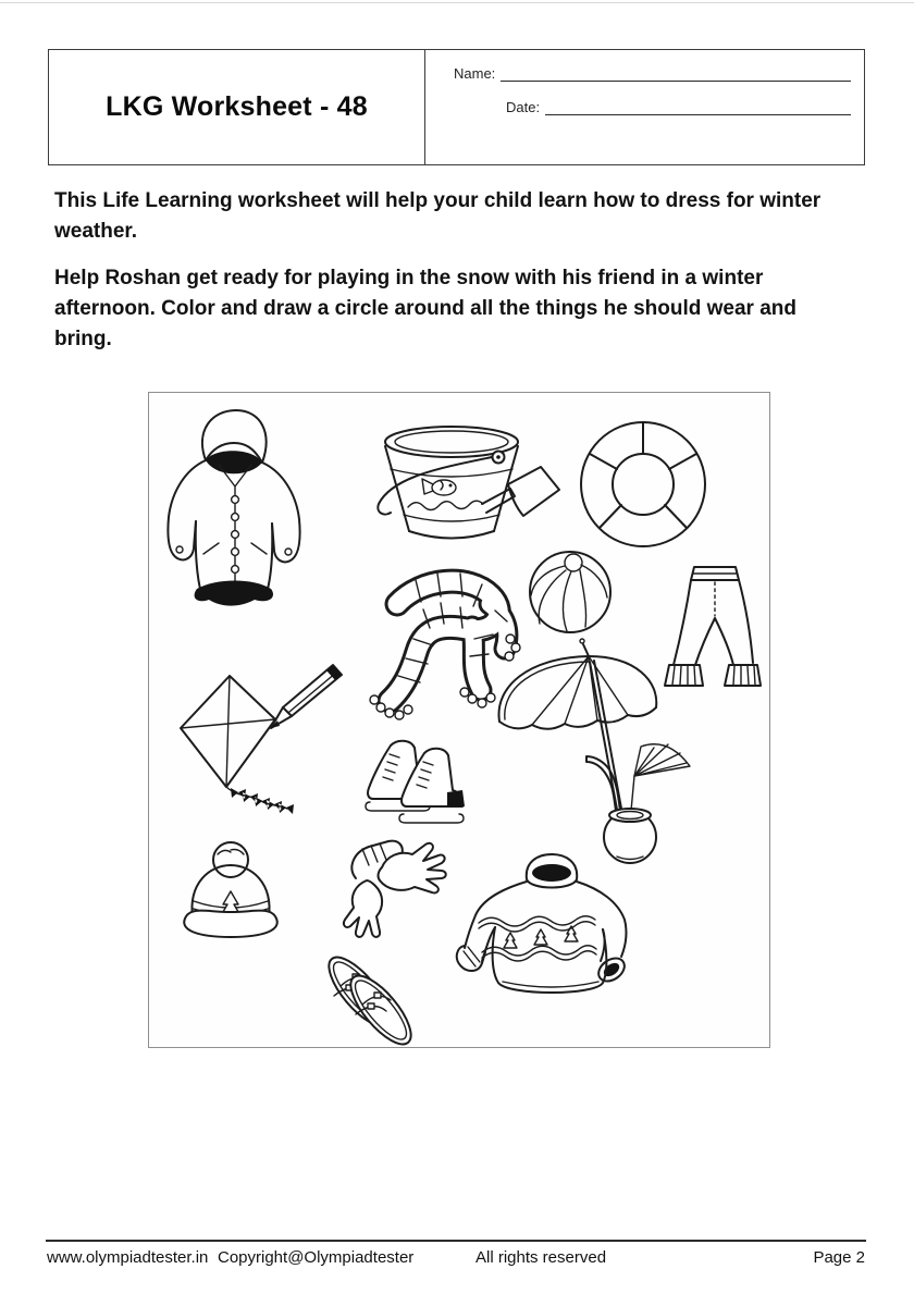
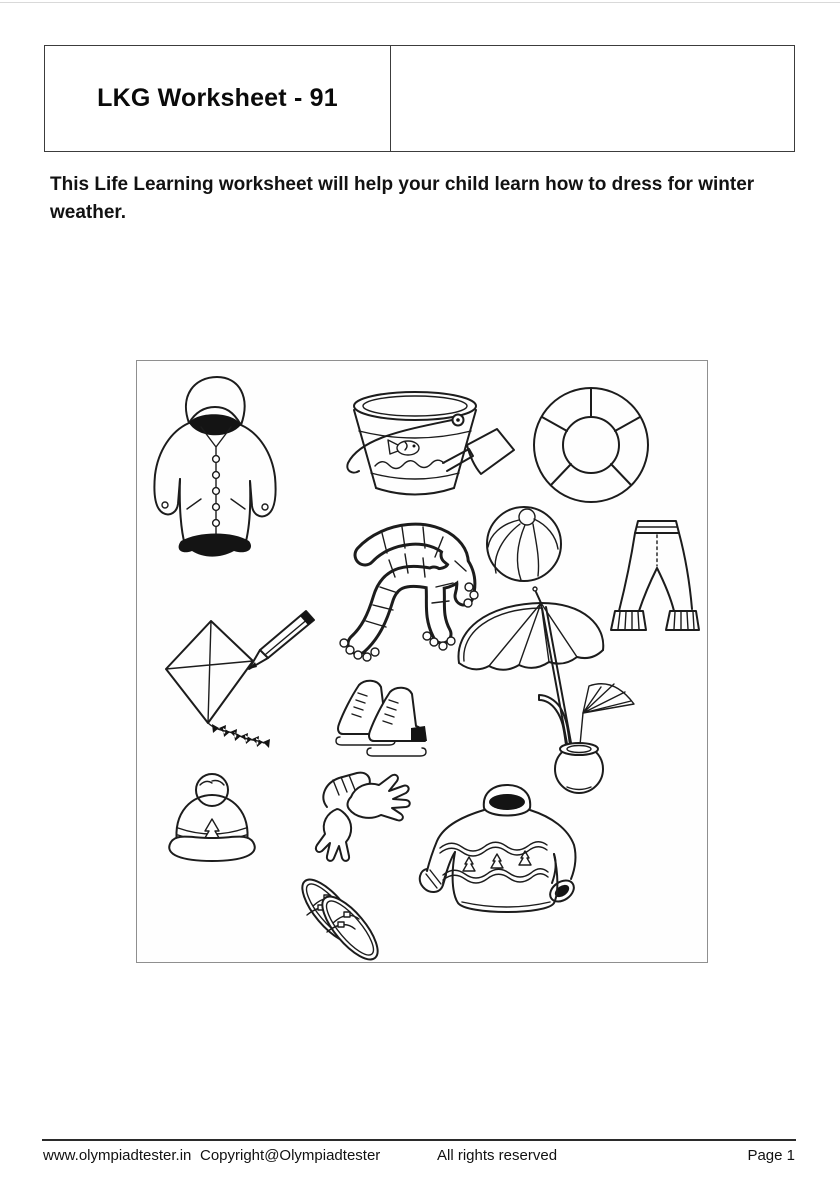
- LKG Worksheet - 48
+ LKG Worksheet - 91
- Name:
- Date:
  This Life Learning worksheet will help your child learn how to dress for winter
  weather.
- Help Roshan get ready for playing in the snow with his friend in a winter
- afternoon. Color and draw a circle around all the things he should wear and
- bring.
  www.olympiadtester.in
  Copyright@Olympiadtester
  All rights reserved
- Page 2
+ Page 1
